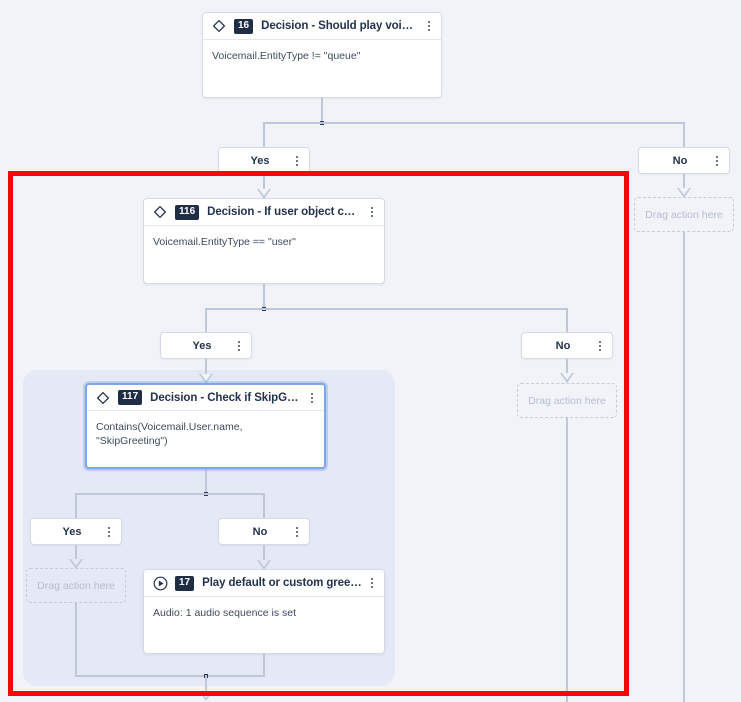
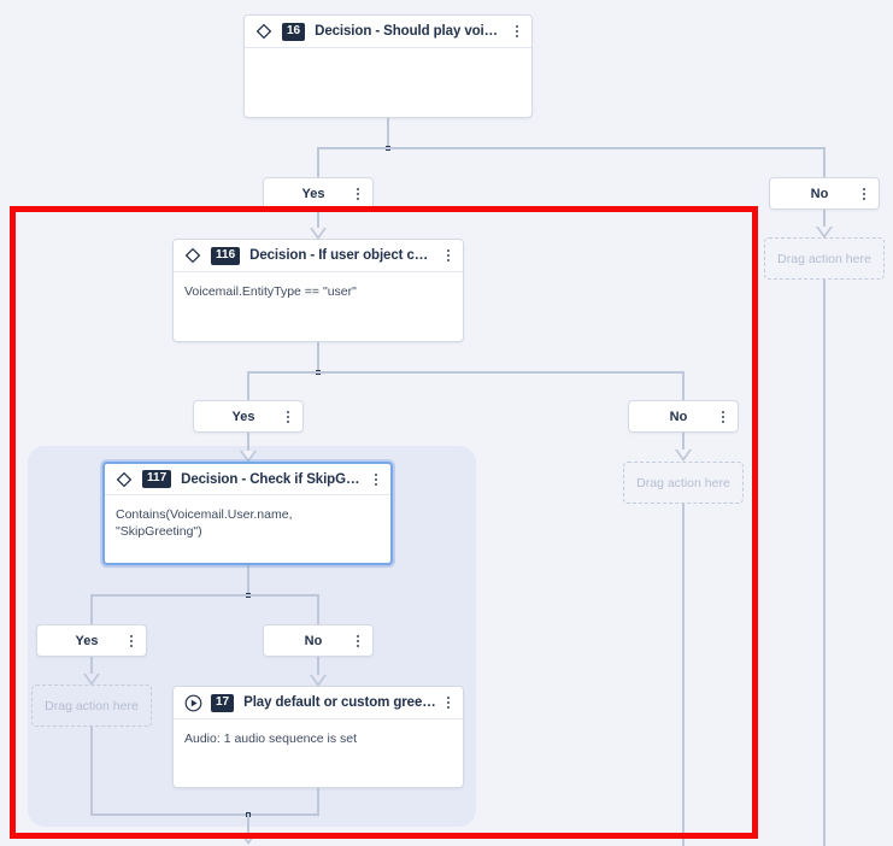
  16
  Decision - Should play voice
- Voicemail.EntityType != "queue"
  Yes
  No
  Drag action here
  116
  Decision - If user object chec
  Voicemail.EntityType == "user"
  Yes
  No
  Drag action here
  117
  Decision - Check if SkipGree
  Contains(Voicemail.User.name, "SkipGreeting")
  Yes
  No
  Drag action here
  17
  Play default or custom greetin
  Audio: 1 audio sequence is set
